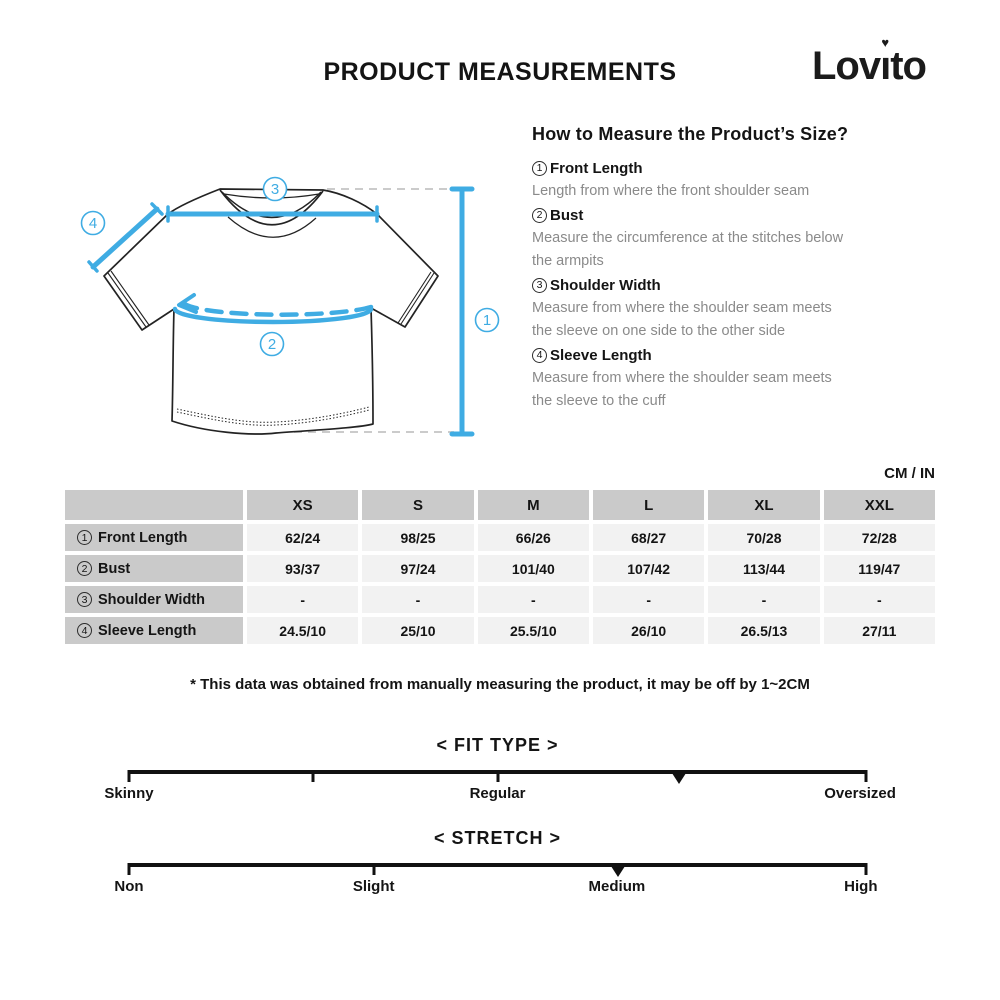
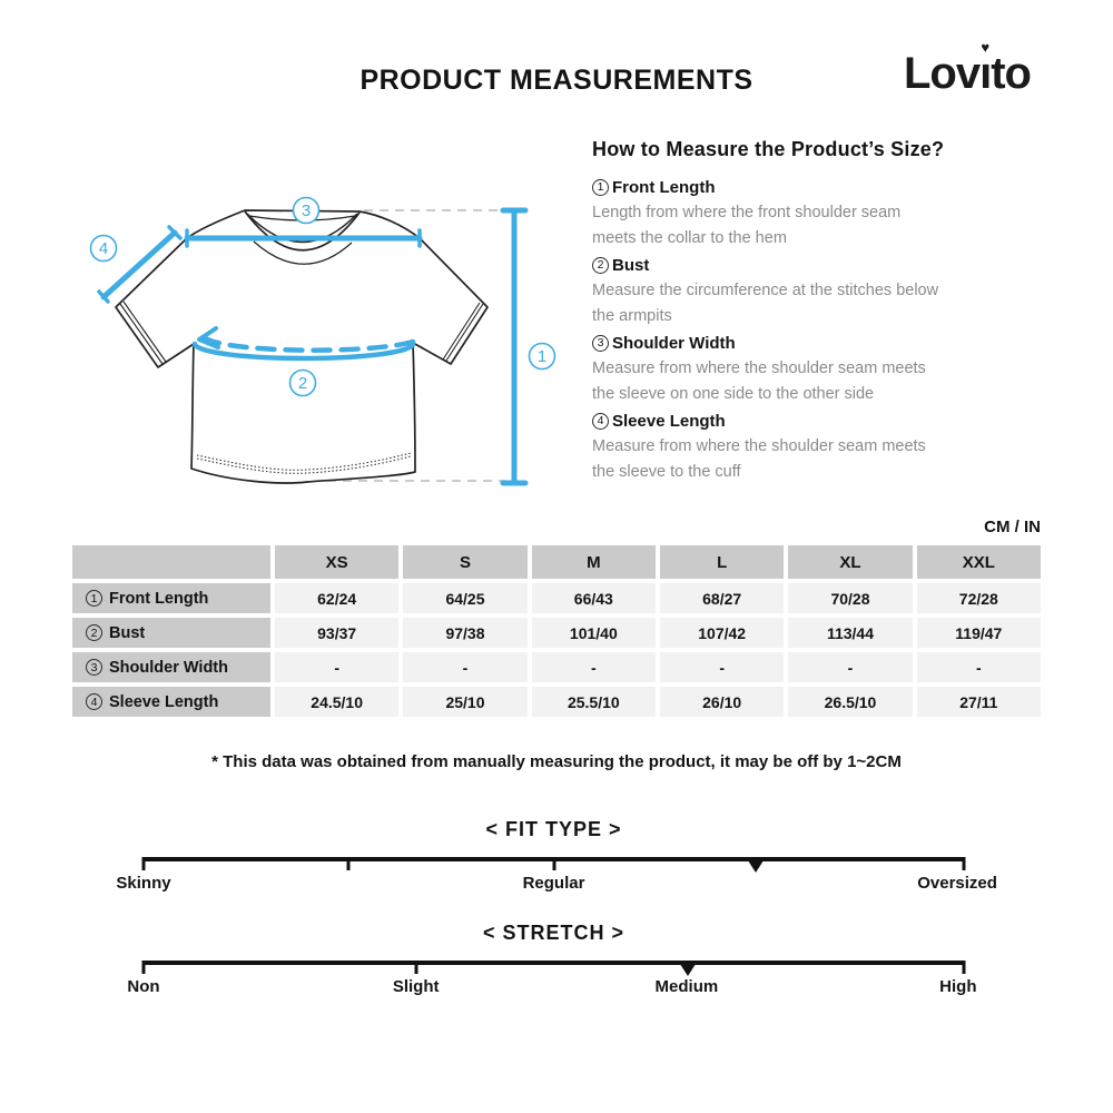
  PRODUCT MEASUREMENTS
  Lovı
  ♥
  to
  3
  4
  2
  1
  How to Measure the Product’s Size?
  1
  Front Length
  Length from where the front shoulder seam
+ meets the collar to the hem
  2
  Bust
  Measure the circumference at the stitches below
  the armpits
  3
  Shoulder Width
  Measure from where the shoulder seam meets
  the sleeve on one side to the other side
  4
  Sleeve Length
  Measure from where the shoulder seam meets
  the sleeve to the cuff
  CM / IN
  XS
  S
  M
  L
  XL
  XXL
  1
  Front Length
  62/24
- 98/25
+ 64/25
- 66/26
+ 66/43
  68/27
  70/28
  72/28
  2
  Bust
  93/37
- 97/24
+ 97/38
  101/40
  107/42
  113/44
  119/47
  3
  Shoulder Width
  -
  -
  -
  -
  -
  -
  4
  Sleeve Length
  24.5/10
  25/10
  25.5/10
  26/10
- 26.5/13
+ 26.5/10
  27/11
  * This data was obtained from manually measuring the product, it may be off by 1~2CM
  < FIT TYPE >
  Skinny
  Regular
  Oversized
  < STRETCH >
  Non
  Slight
  Medium
  High
